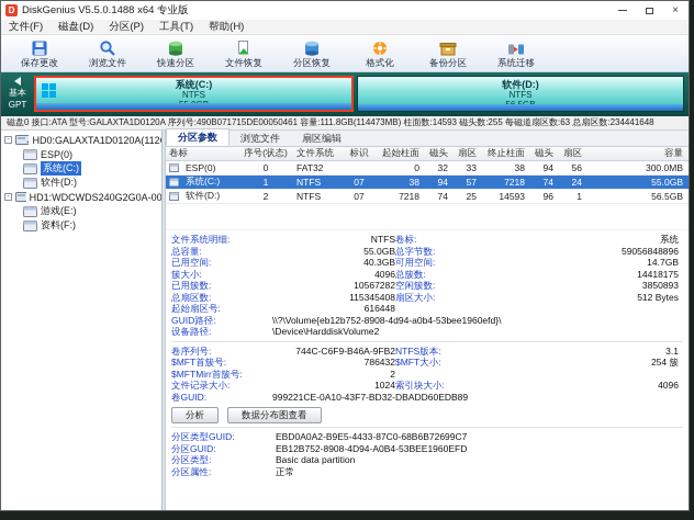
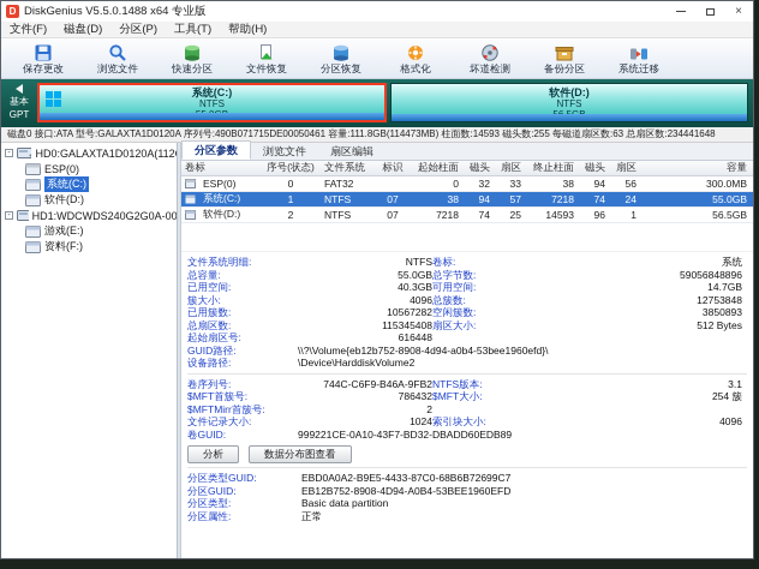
  D
  DiskGenius V5.5.0.1488 x64 专业版
  ×
  文件(F)
  磁盘(D)
  分区(P)
  工具(T)
  帮助(H)
  保存更改
  浏览文件
  快速分区
  文件恢复
  分区恢复
  格式化
+ 坏道检测
  备份分区
  系统迁移
  基本
  GPT
  系统(C:)
  NTFS
  软件(D:)
  NTFS
  磁盘0 接口:ATA 型号:GALAXTA1D0120A 序列号:490B071715DE00050461 容量:111.8GB(114473MB) 柱面数:14593 磁头数:255 每磁道扇区数:63 总扇区数:234441648
  HD0:GALAXTA1D0120A(112
  ESP(0)
  系统(C:)
  软件(D:)
  游戏(E:)
  资料(F:)
  分区参数
  浏览文件
  扇区编辑
  卷标
  序号(状态)
  文件系统
  标识
  起始柱面
  磁头
  扇区
  终止柱面
  磁头
  扇区
  容量
  ESP(0)
  0
  FAT32
  0
  32
  33
  38
  94
  56
  300.0MB
  系统(C:)
  1
  NTFS
  07
  38
  94
  57
  7218
  74
  24
  55.0GB
  软件(D:)
  2
  NTFS
  07
  7218
  74
  25
  14593
  96
  1
  56.5GB
  文件系统明细:
  NTFS
  卷标:
  系统
  总容量:
  55.0GB
  总字节数:
  59056848896
  已用空间:
  40.3GB
  可用空间:
  14.7GB
  簇大小:
  4096
  总簇数:
- 14418175
+ 12753848
  已用簇数:
  10567282
  空闲簇数:
  3850893
  总扇区数:
  115345408
  扇区大小:
  512 Bytes
  起始扇区号:
  616448
  GUID路径:
  \\?\Volume{eb12b752-8908-4d94-a0b4-53bee1960efd}\
  设备路径:
  \Device\HarddiskVolume2
  卷序列号:
  744C-C6F9-B46A-9FB2
  NTFS版本:
  3.1
  $MFT首簇号:
  786432
  $MFT大小:
  254 簇
  $MFTMirr首簇号:
  2
  文件记录大小:
  1024
  索引块大小:
  4096
  卷GUID:
  999221CE-0A10-43F7-BD32-DBADD60EDB89
  分析
  数据分布图查看
  分区类型GUID:
  EBD0A0A2-B9E5-4433-87C0-68B6B72699C7
  分区GUID:
  EB12B752-8908-4D94-A0B4-53BEE1960EFD
  分区类型:
  Basic data partition
  分区属性:
  正常
